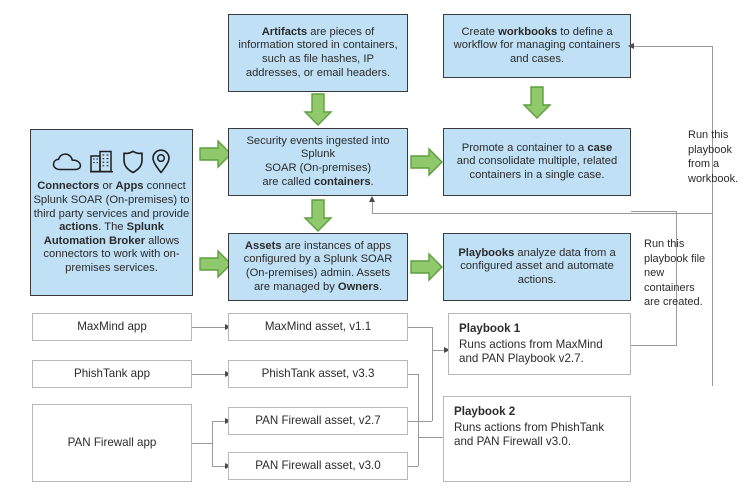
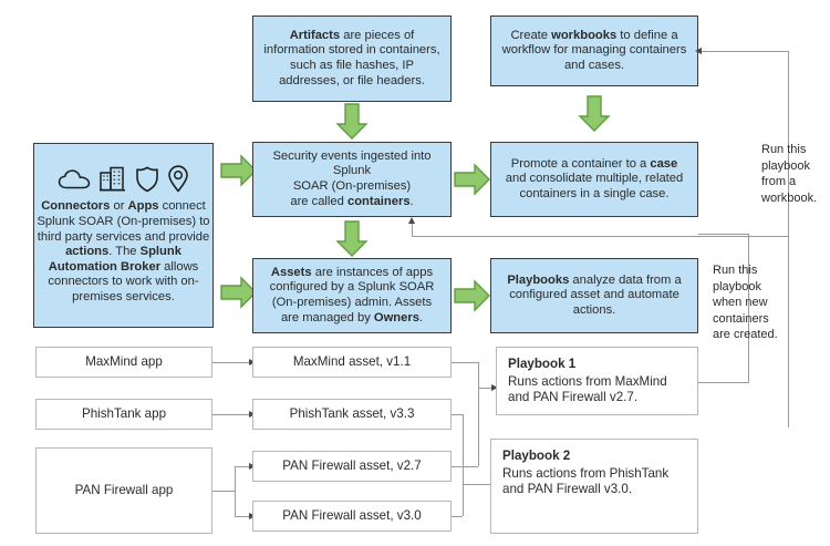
- Artifacts are pieces of information stored in containers, such as file hashes, IP addresses, or email headers.
+ Artifacts are pieces of information stored in containers, such as file hashes, IP addresses, or file headers.
  Create workbooks to define a workflow for managing containers and cases.
  Connectors or Apps connect Splunk SOAR (On-premises) to third party services and provide actions. The Splunk Automation Broker allows connectors to work with on-premises services.
  Security events ingested into Splunk
  SOAR (On-premises)
  are called containers.
  Promote a container to a case and consolidate multiple, related containers in a single case.
  Assets are instances of apps configured by a Splunk SOAR (On-premises) admin. Assets are managed by Owners.
  Playbooks analyze data from a configured asset and automate actions.
  Run this playbook from a workbook.
- Run this playbook file new containers are created.
+ Run this playbook when new containers are created.
  MaxMind app
  PhishTank app
  PAN Firewall app
  MaxMind asset, v1.1
  PhishTank asset, v3.3
  PAN Firewall asset, v2.7
  PAN Firewall asset, v3.0
  Playbook 1
- Runs actions from MaxMind and PAN Playbook v2.7.
+ Runs actions from MaxMind and PAN Firewall v2.7.
  Playbook 2
  Runs actions from PhishTank and PAN Firewall v3.0.
